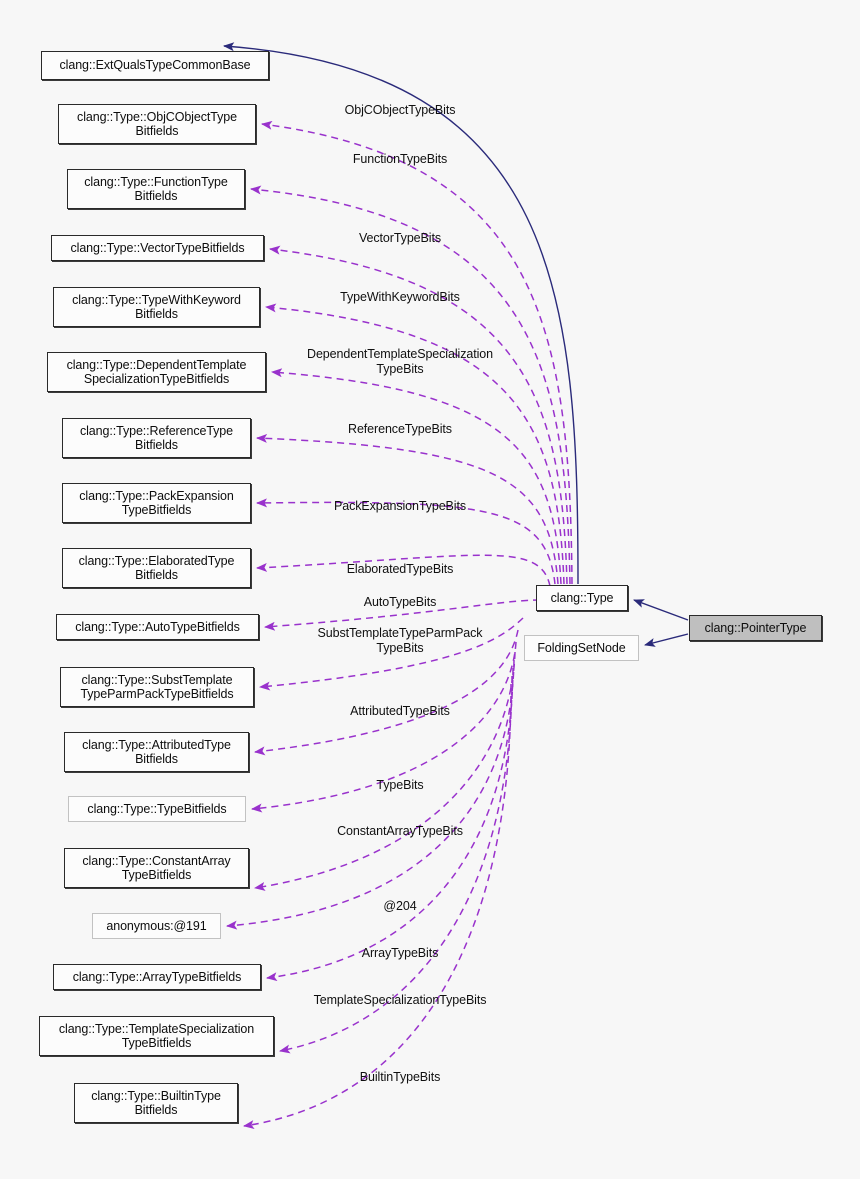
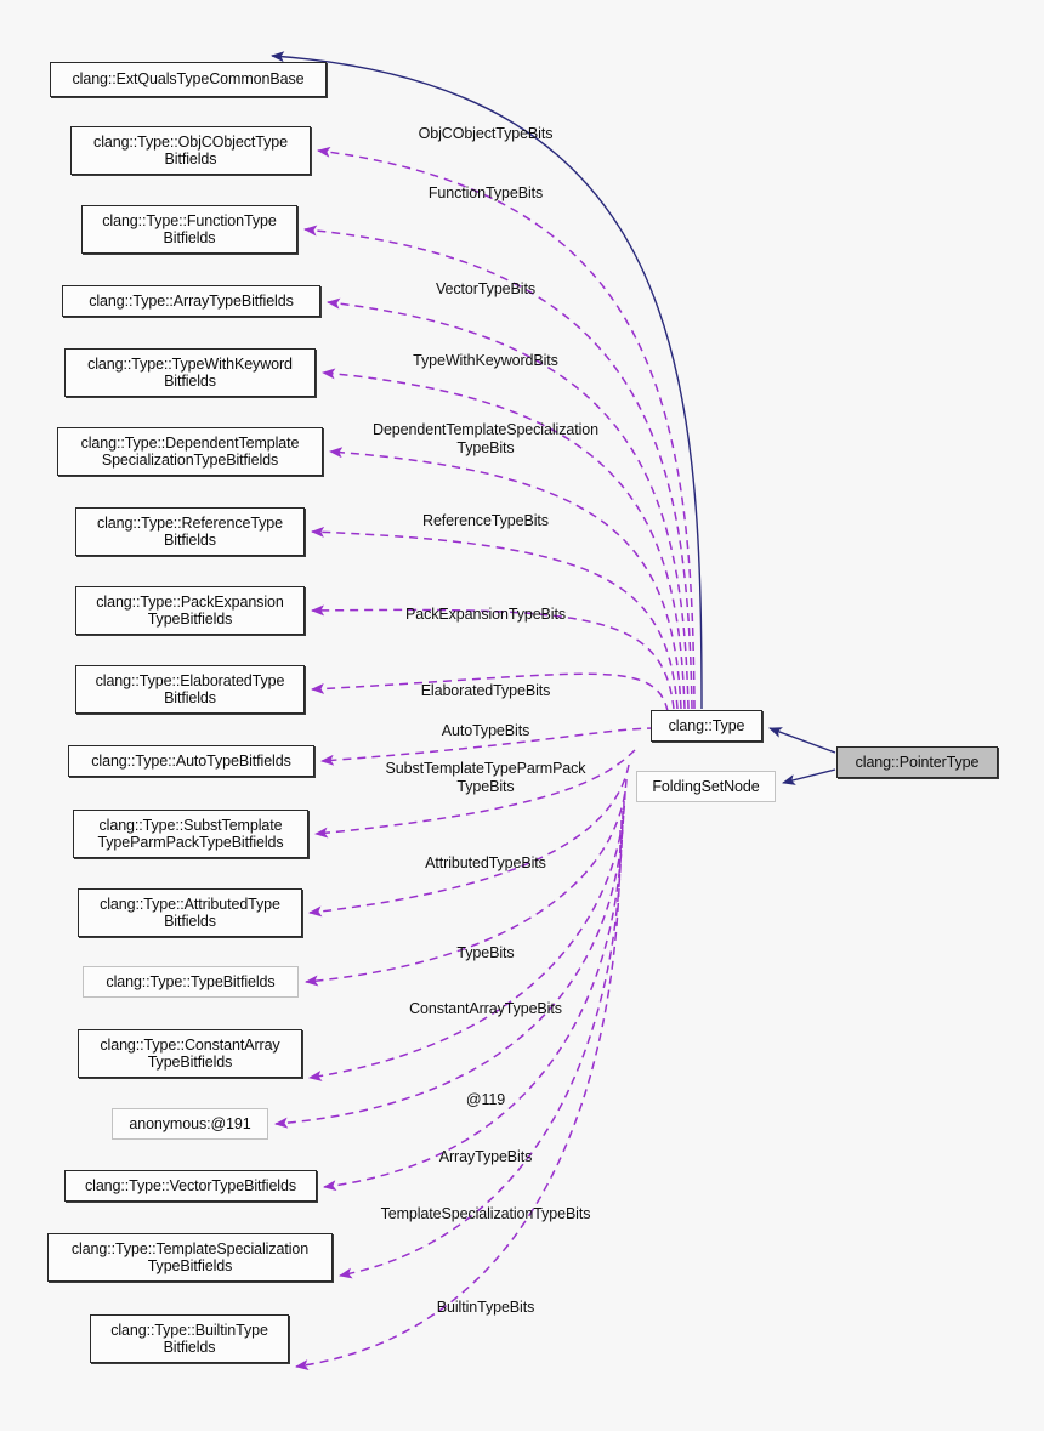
  clang::ExtQualsTypeCommonBase
  clang::Type::ObjCObjectType
  Bitfields
  clang::Type::FunctionType
  Bitfields
- clang::Type::VectorTypeBitfields
+ clang::Type::ArrayTypeBitfields
  clang::Type::TypeWithKeyword
  Bitfields
  clang::Type::DependentTemplate
  SpecializationTypeBitfields
  clang::Type::ReferenceType
  Bitfields
  clang::Type::PackExpansion
  TypeBitfields
  clang::Type::ElaboratedType
  Bitfields
  clang::Type::AutoTypeBitfields
  clang::Type::SubstTemplate
  TypeParmPackTypeBitfields
  clang::Type::AttributedType
  Bitfields
  clang::Type::TypeBitfields
  clang::Type::ConstantArray
  TypeBitfields
  anonymous:@191
- clang::Type::ArrayTypeBitfields
+ clang::Type::VectorTypeBitfields
  clang::Type::TemplateSpecialization
  TypeBitfields
  clang::Type::BuiltinType
  Bitfields
  clang::Type
  FoldingSetNode
  clang::PointerType
  ObjCObjectTypeBits
  FunctionTypeBits
  VectorTypeBits
  TypeWithKeywordBits
  DependentTemplateSpecialization
  TypeBits
  ReferenceTypeBits
  PackExpansionTypeBits
  ElaboratedTypeBits
  AutoTypeBits
  SubstTemplateTypeParmPack
  TypeBits
  AttributedTypeBits
  TypeBits
  ConstantArrayTypeBits
- @204
+ @119
  ArrayTypeBits
  TemplateSpecializationTypeBits
  BuiltinTypeBits
